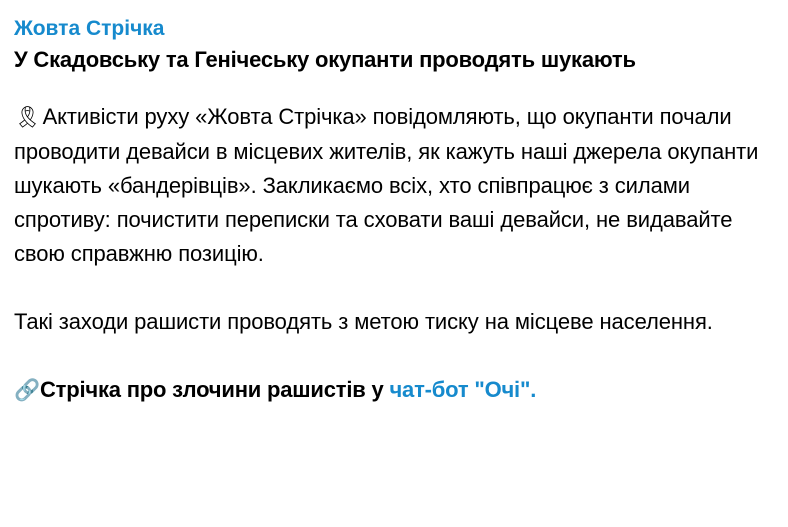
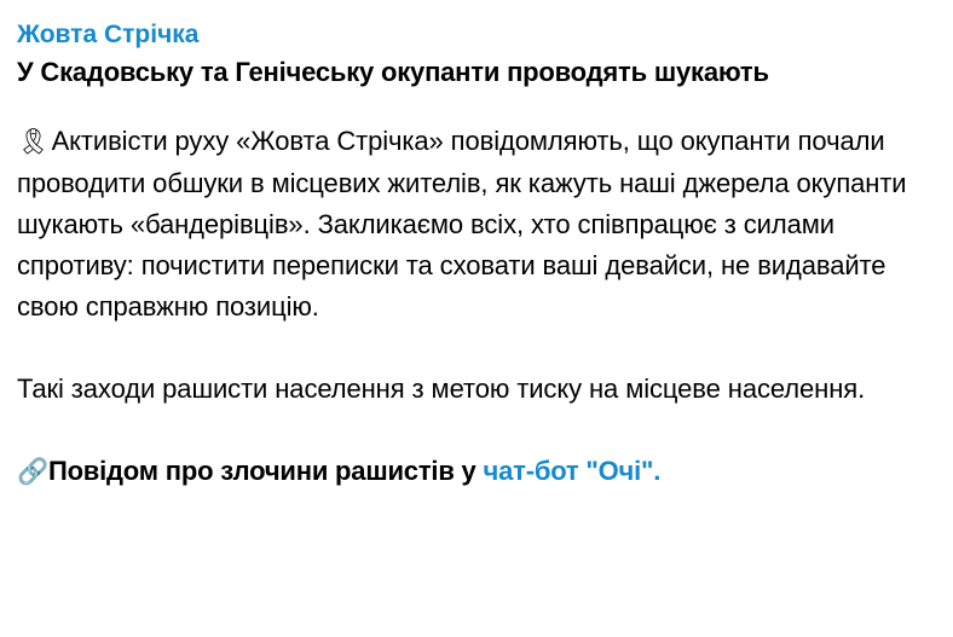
  Жовта Стрічка
  У Скадовську та Генічеську окупанти проводять шукають
- 🎗Активісти руху «Жовта Стрічка» повідомляють, що окупанти почали проводити девайси в місцевих жителів, як кажуть наші джерела окупанти шукають «бандерівців». Закликаємо всіх, хто співпрацює з силами спротиву: почистити переписки та сховати ваші девайси, не видавайте свою справжню позицію.
+ 🎗Активісти руху «Жовта Стрічка» повідомляють, що окупанти почали проводити обшуки в місцевих жителів, як кажуть наші джерела окупанти шукають «бандерівців». Закликаємо всіх, хто співпрацює з силами спротиву: почистити переписки та сховати ваші девайси, не видавайте свою справжню позицію.
- Такі заходи рашисти проводять з метою тиску на місцеве населення.
+ Такі заходи рашисти населення з метою тиску на місцеве населення.
- 🔗Стрічка про злочини рашистів у чат-бот "Очі".
+ 🔗Повідом про злочини рашистів у чат-бот "Очі".
